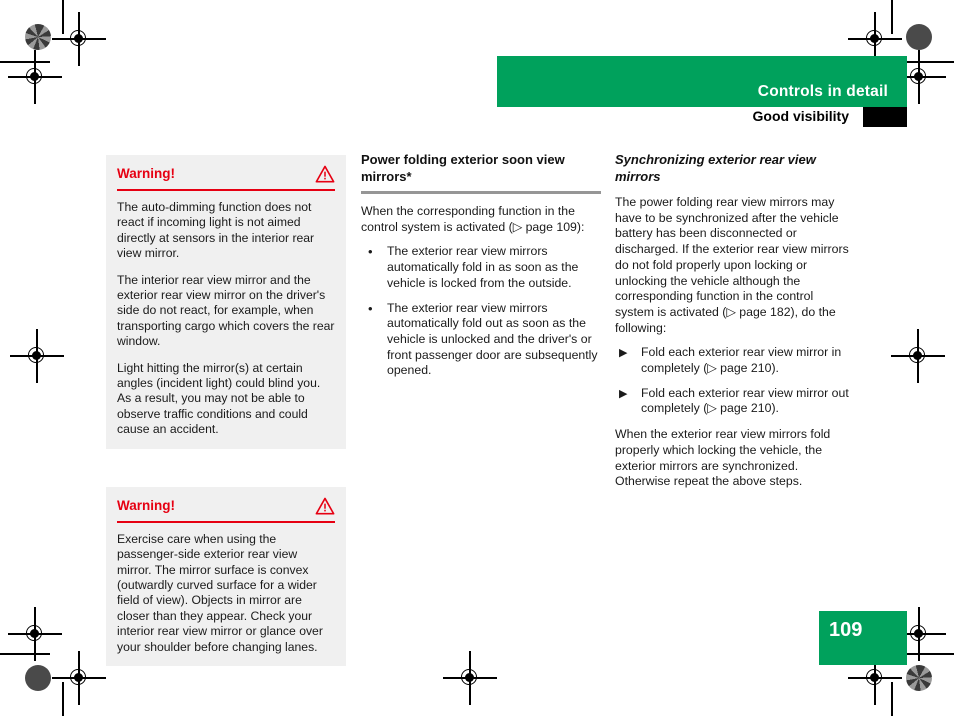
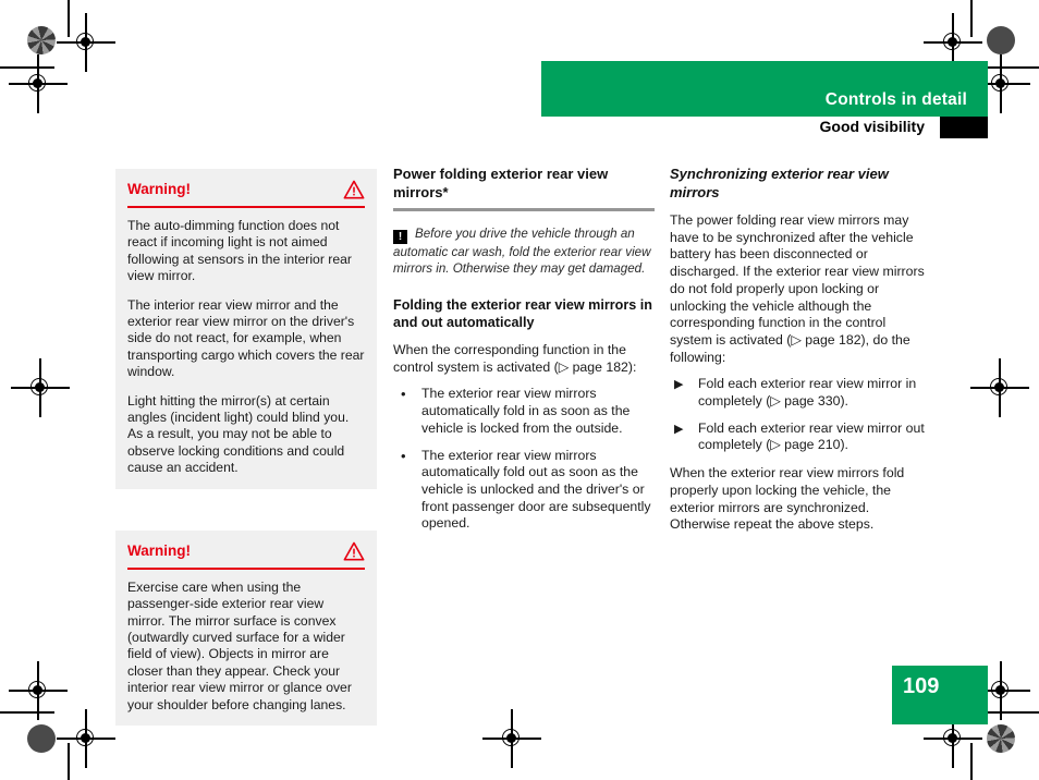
  Controls in detail
  Good visibility
  Warning!
- The auto-dimming function does not react if incoming light is not aimed directly at sensors in the interior rear view mirror.
+ The auto-dimming function does not react if incoming light is not aimed following at sensors in the interior rear view mirror.
  The interior rear view mirror and the exterior rear view mirror on the driver's side do not react, for example, when transporting cargo which covers the rear window.
- Light hitting the mirror(s) at certain angles (incident light) could blind you. As a result, you may not be able to observe traffic conditions and could cause an accident.
+ Light hitting the mirror(s) at certain angles (incident light) could blind you. As a result, you may not be able to observe locking conditions and could cause an accident.
  Warning!
  Exercise care when using the passenger-side exterior rear view mirror. The mirror surface is convex (outwardly curved surface for a wider field of view). Objects in mirror are closer than they appear. Check your interior rear view mirror or glance over your shoulder before changing lanes.
- Power folding exterior soon view mirrors*
+ Power folding exterior rear view mirrors*
+ ! Before you drive the vehicle through an automatic car wash, fold the exterior rear view mirrors in. Otherwise they may get damaged.
+ Folding the exterior rear view mirrors in and out automatically
- When the corresponding function in the control system is activated (▷ page 109):
+ When the corresponding function in the control system is activated (▷ page 182):
  •
  The exterior rear view mirrors automatically fold in as soon as the vehicle is locked from the outside.
  •
  The exterior rear view mirrors automatically fold out as soon as the vehicle is unlocked and the driver's or front passenger door are subsequently opened.
  Synchronizing exterior rear view mirrors
  The power folding rear view mirrors may have to be synchronized after the vehicle battery has been disconnected or discharged. If the exterior rear view mirrors do not fold properly upon locking or unlocking the vehicle although the corresponding function in the control system is activated (▷ page 182), do the following:
  ▶
- Fold each exterior rear view mirror in completely (▷ page 210).
+ Fold each exterior rear view mirror in completely (▷ page 330).
  ▶
  Fold each exterior rear view mirror out completely (▷ page 210).
- When the exterior rear view mirrors fold properly which locking the vehicle, the exterior mirrors are synchronized. Otherwise repeat the above steps.
+ When the exterior rear view mirrors fold properly upon locking the vehicle, the exterior mirrors are synchronized. Otherwise repeat the above steps.
  109
